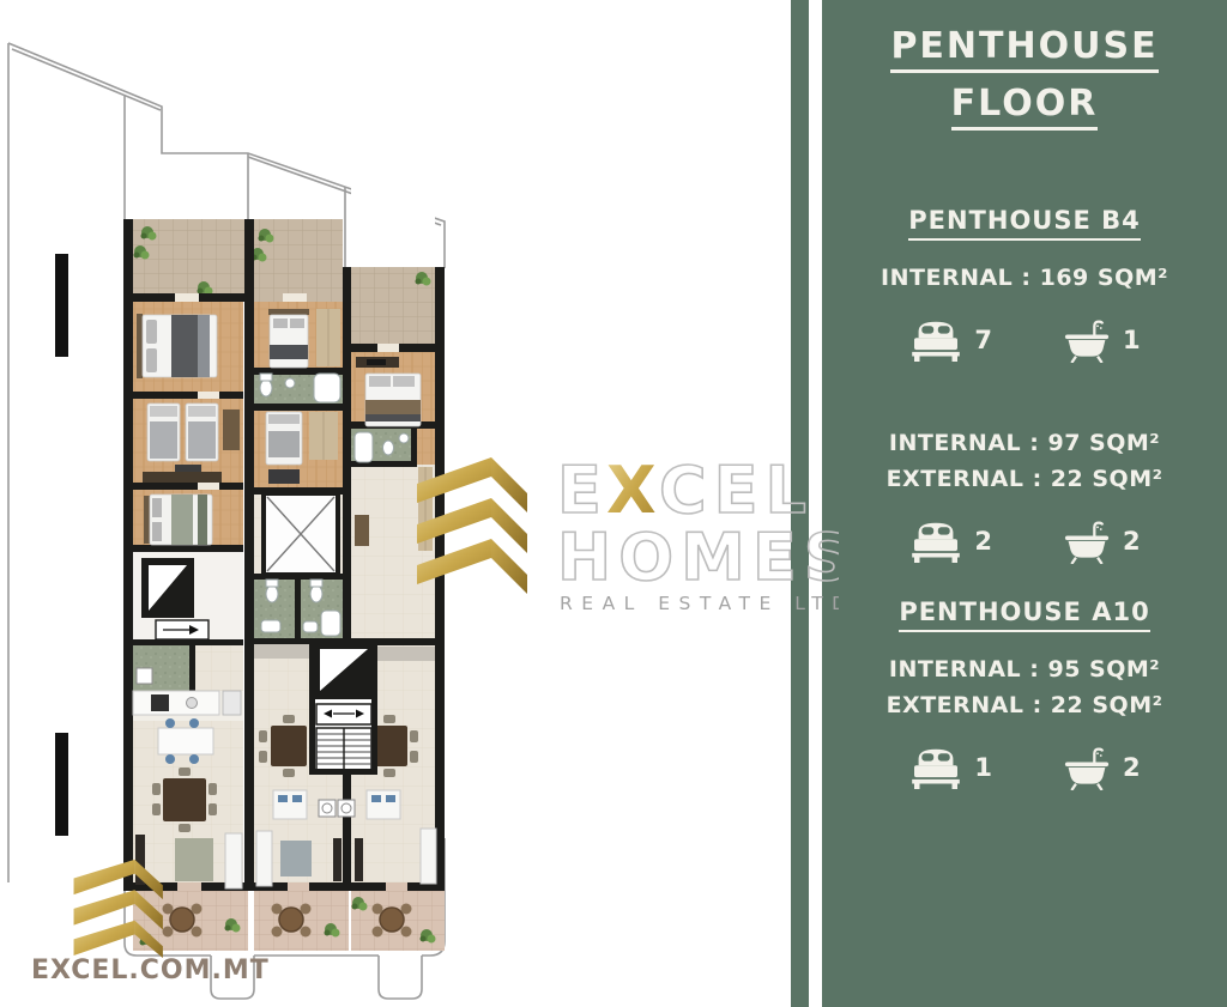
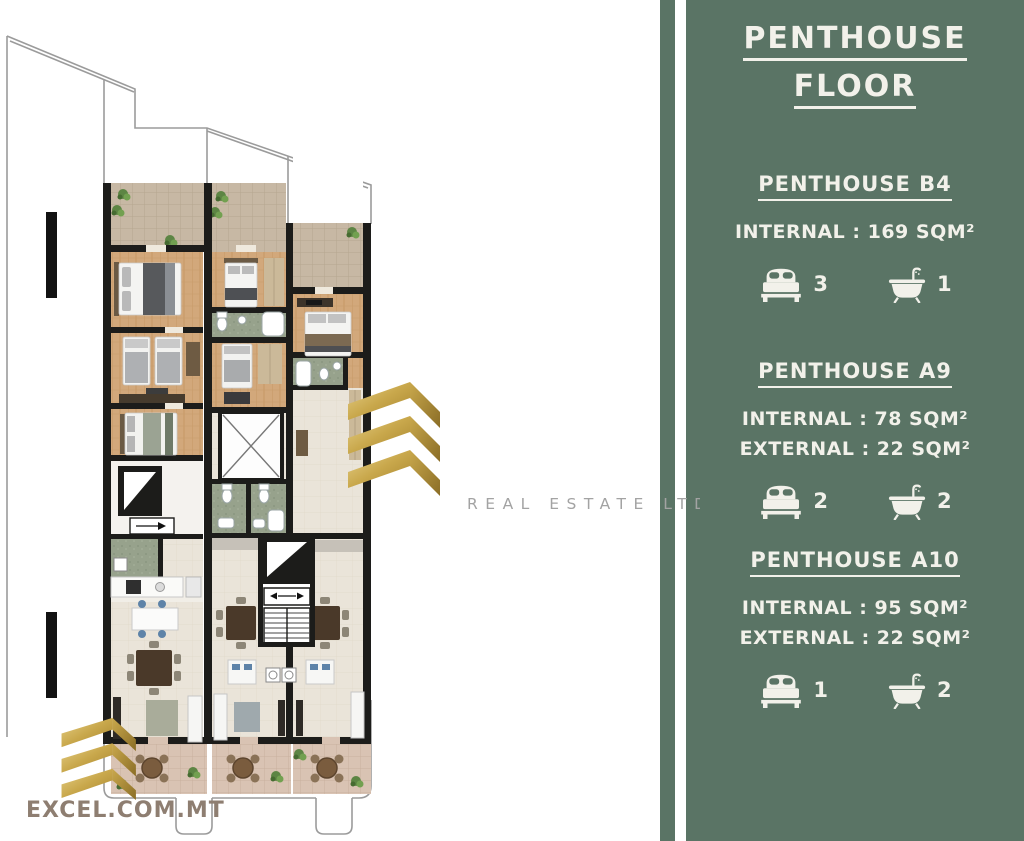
- E
- X
- CEL
- HOMES
  REAL ESTATE LT
  PENTHOUSE
  FLOOR
  PENTHOUSE B4
  INTERNAL : 169 SQM²
- 7
+ 3
  1
+ PENTHOUSE A9
- INTERNAL : 97 SQM²
+ INTERNAL : 78 SQM²
  EXTERNAL : 22 SQM²
  2
  2
  PENTHOUSE A10
  INTERNAL : 95 SQM²
  EXTERNAL : 22 SQM²
  1
  2
  EXCEL.COM.MT
